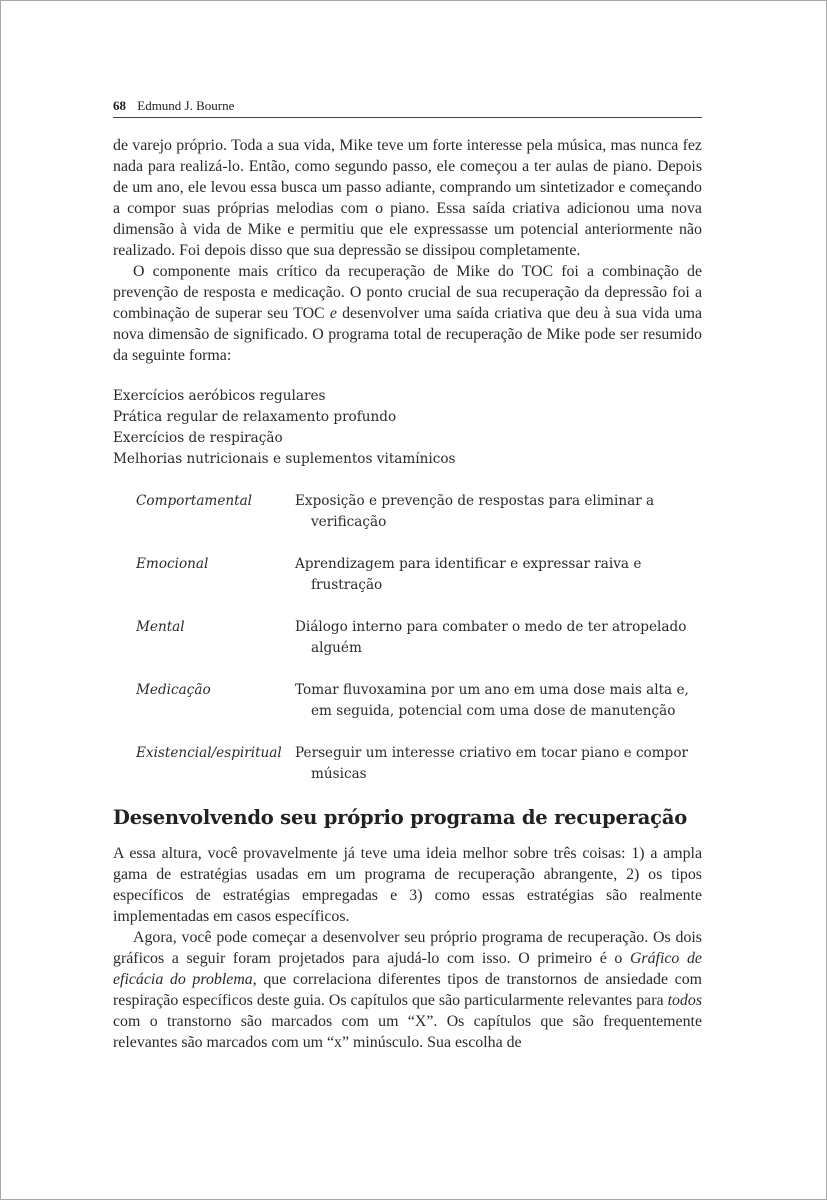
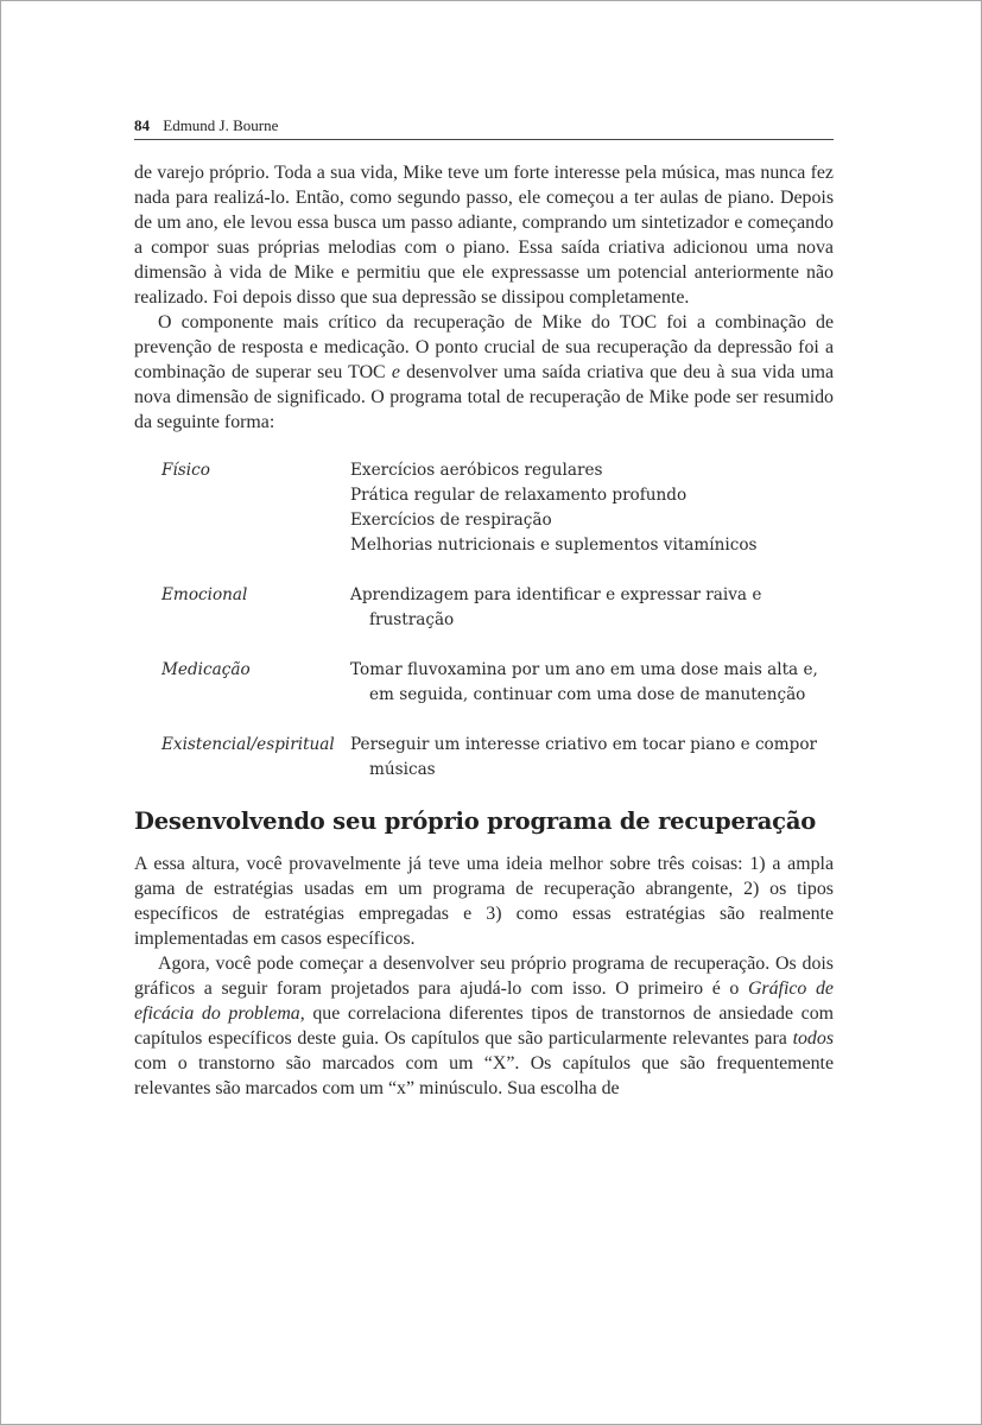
- 68 Edmund J. Bourne
+ 84 Edmund J. Bourne
  de varejo próprio. Toda a sua vida, Mike teve um forte interesse pela música, mas nunca fez nada para realizá-lo. Então, como segundo passo, ele começou a ter aulas de piano. Depois de um ano, ele levou essa busca um passo adiante, comprando um sintetizador e começando a compor suas próprias melodias com o piano. Essa saída criativa adicionou uma nova dimensão à vida de Mike e permitiu que ele expressasse um potencial anteriormente não realizado. Foi depois disso que sua depressão se dissipou completamente.
  O componente mais crítico da recuperação de Mike do TOC foi a combinação de prevenção de resposta e medicação. O ponto crucial de sua recuperação da depressão foi a combinação de superar seu TOC e desenvolver uma saída criativa que deu à sua vida uma nova dimensão de significado. O programa total de recuperação de Mike pode ser resumido da seguinte forma:
+ Físico
  Exercícios aeróbicos regulares
  Prática regular de relaxamento profundo
  Exercícios de respiração
  Melhorias nutricionais e suplementos vitamínicos
- Comportamental
- Exposição e prevenção de respostas para eliminar a verificação
  Emocional
  Aprendizagem para identificar e expressar raiva e frustração
- Mental
- Diálogo interno para combater o medo de ter atropelado alguém
  Medicação
- Tomar fluvoxamina por um ano em uma dose mais alta e, em seguida, potencial com uma dose de manutenção
+ Tomar fluvoxamina por um ano em uma dose mais alta e, em seguida, continuar com uma dose de manutenção
  Existencial/espiritual
  Perseguir um interesse criativo em tocar piano e compor músicas
  Desenvolvendo seu próprio programa de recuperação
  A essa altura, você provavelmente já teve uma ideia melhor sobre três coisas: 1) a ampla gama de estratégias usadas em um programa de recuperação abrangente, 2) os tipos específicos de estratégias empregadas e 3) como essas estratégias são realmente implementadas em casos específicos.
- Agora, você pode começar a desenvolver seu próprio programa de recuperação. Os dois gráficos a seguir foram projetados para ajudá-lo com isso. O primeiro é o Gráfico de eficácia do problema, que correlaciona diferentes tipos de transtornos de ansiedade com respiração específicos deste guia. Os capítulos que são particularmente relevantes para todos com o transtorno são marcados com um “X”. Os capítulos que são frequentemente relevantes são marcados com um “x” minúsculo. Sua escolha de
+ Agora, você pode começar a desenvolver seu próprio programa de recuperação. Os dois gráficos a seguir foram projetados para ajudá-lo com isso. O primeiro é o Gráfico de eficácia do problema, que correlaciona diferentes tipos de transtornos de ansiedade com capítulos específicos deste guia. Os capítulos que são particularmente relevantes para todos com o transtorno são marcados com um “X”. Os capítulos que são frequentemente relevantes são marcados com um “x” minúsculo. Sua escolha de
